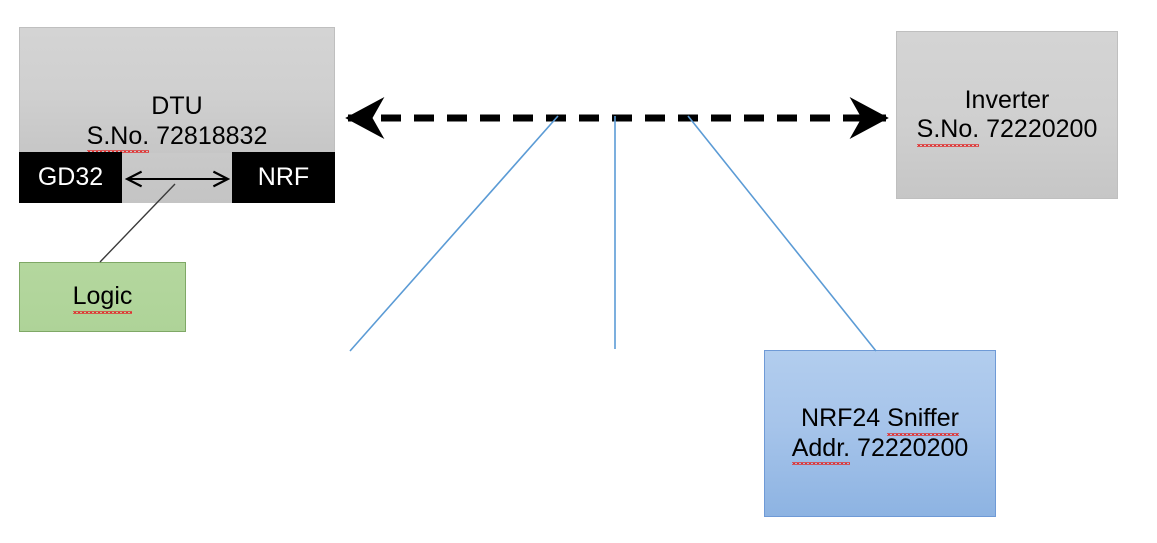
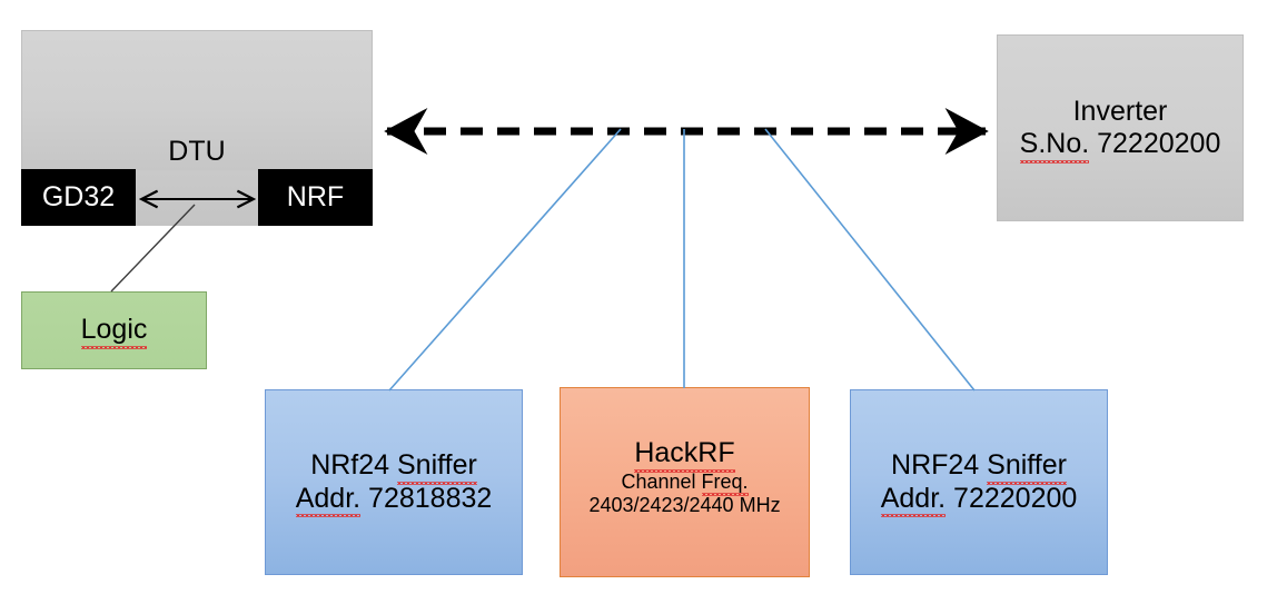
  DTU
- S.No. 72818832
  GD32
  NRF
  Logic
  Inverter
  S.No. 72220200
+ NRf24 Sniffer
+ Addr. 72818832
+ HackRF
+ Channel Freq.
+ 2403/2423/2440 MHz
  NRF24 Sniffer
  Addr. 72220200
